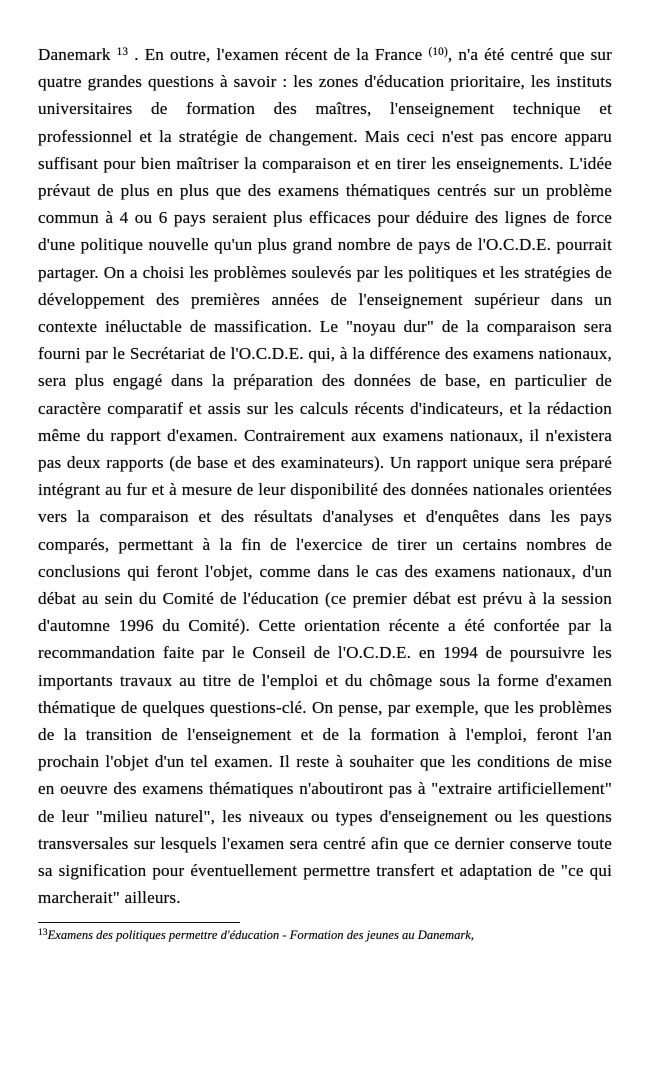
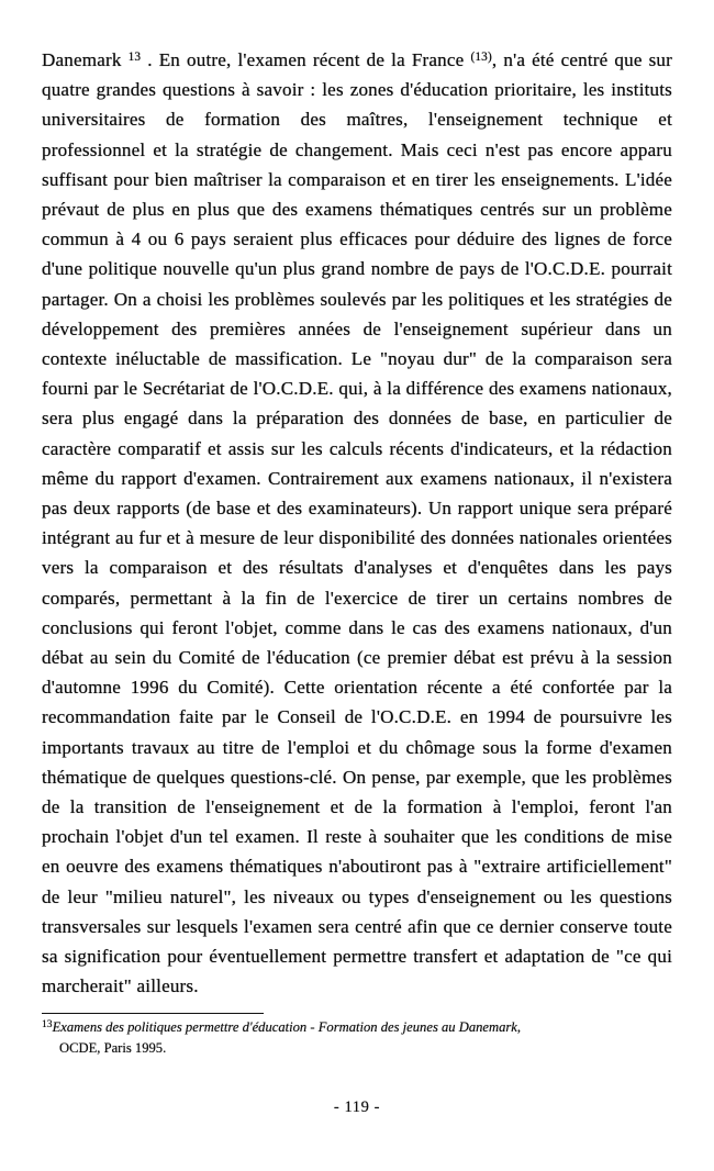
- Danemark 13 . En outre, l'examen récent de la France (10), n'a été centré que sur quatre grandes questions à savoir : les zones d'éducation prioritaire, les instituts universitaires de formation des maîtres, l'enseignement technique et professionnel et la stratégie de changement. Mais ceci n'est pas encore apparu suffisant pour bien maîtriser la comparaison et en tirer les enseignements. L'idée prévaut de plus en plus que des examens thématiques centrés sur un problème commun à 4 ou 6 pays seraient plus efficaces pour déduire des lignes de force d'une politique nouvelle qu'un plus grand nombre de pays de l'O.C.D.E. pourrait partager. On a choisi les problèmes soulevés par les politiques et les stratégies de développement des premières années de l'enseignement supérieur dans un contexte inéluctable de massification. Le "noyau dur" de la comparaison sera fourni par le Secrétariat de l'O.C.D.E. qui, à la différence des examens nationaux, sera plus engagé dans la préparation des données de base, en particulier de caractère comparatif et assis sur les calculs récents d'indicateurs, et la rédaction même du rapport d'examen. Contrairement aux examens nationaux, il n'existera pas deux rapports (de base et des examinateurs). Un rapport unique sera préparé intégrant au fur et à mesure de leur disponibilité des données nationales orientées vers la comparaison et des résultats d'analyses et d'enquêtes dans les pays comparés, permettant à la fin de l'exercice de tirer un certains nombres de conclusions qui feront l'objet, comme dans le cas des examens nationaux, d'un débat au sein du Comité de l'éducation (ce premier débat est prévu à la session d'automne 1996 du Comité). Cette orientation récente a été confortée par la recommandation faite par le Conseil de l'O.C.D.E. en 1994 de poursuivre les importants travaux au titre de l'emploi et du chômage sous la forme d'examen thématique de quelques questions-clé. On pense, par exemple, que les problèmes de la transition de l'enseignement et de la formation à l'emploi, feront l'an prochain l'objet d'un tel examen. Il reste à souhaiter que les conditions de mise en oeuvre des examens thématiques n'aboutiront pas à "extraire artificiellement" de leur "milieu naturel", les niveaux ou types d'enseignement ou les questions transversales sur lesquels l'examen sera centré afin que ce dernier conserve toute sa signification pour éventuellement permettre transfert et adaptation de "ce qui marcherait" ailleurs.
+ Danemark 13 . En outre, l'examen récent de la France (13), n'a été centré que sur quatre grandes questions à savoir : les zones d'éducation prioritaire, les instituts universitaires de formation des maîtres, l'enseignement technique et professionnel et la stratégie de changement. Mais ceci n'est pas encore apparu suffisant pour bien maîtriser la comparaison et en tirer les enseignements. L'idée prévaut de plus en plus que des examens thématiques centrés sur un problème commun à 4 ou 6 pays seraient plus efficaces pour déduire des lignes de force d'une politique nouvelle qu'un plus grand nombre de pays de l'O.C.D.E. pourrait partager. On a choisi les problèmes soulevés par les politiques et les stratégies de développement des premières années de l'enseignement supérieur dans un contexte inéluctable de massification. Le "noyau dur" de la comparaison sera fourni par le Secrétariat de l'O.C.D.E. qui, à la différence des examens nationaux, sera plus engagé dans la préparation des données de base, en particulier de caractère comparatif et assis sur les calculs récents d'indicateurs, et la rédaction même du rapport d'examen. Contrairement aux examens nationaux, il n'existera pas deux rapports (de base et des examinateurs). Un rapport unique sera préparé intégrant au fur et à mesure de leur disponibilité des données nationales orientées vers la comparaison et des résultats d'analyses et d'enquêtes dans les pays comparés, permettant à la fin de l'exercice de tirer un certains nombres de conclusions qui feront l'objet, comme dans le cas des examens nationaux, d'un débat au sein du Comité de l'éducation (ce premier débat est prévu à la session d'automne 1996 du Comité). Cette orientation récente a été confortée par la recommandation faite par le Conseil de l'O.C.D.E. en 1994 de poursuivre les importants travaux au titre de l'emploi et du chômage sous la forme d'examen thématique de quelques questions-clé. On pense, par exemple, que les problèmes de la transition de l'enseignement et de la formation à l'emploi, feront l'an prochain l'objet d'un tel examen. Il reste à souhaiter que les conditions de mise en oeuvre des examens thématiques n'aboutiront pas à "extraire artificiellement" de leur "milieu naturel", les niveaux ou types d'enseignement ou les questions transversales sur lesquels l'examen sera centré afin que ce dernier conserve toute sa signification pour éventuellement permettre transfert et adaptation de "ce qui marcherait" ailleurs.
  13Examens des politiques permettre d'éducation - Formation des jeunes au Danemark,
+ OCDE, Paris 1995.
+ - 119 -
